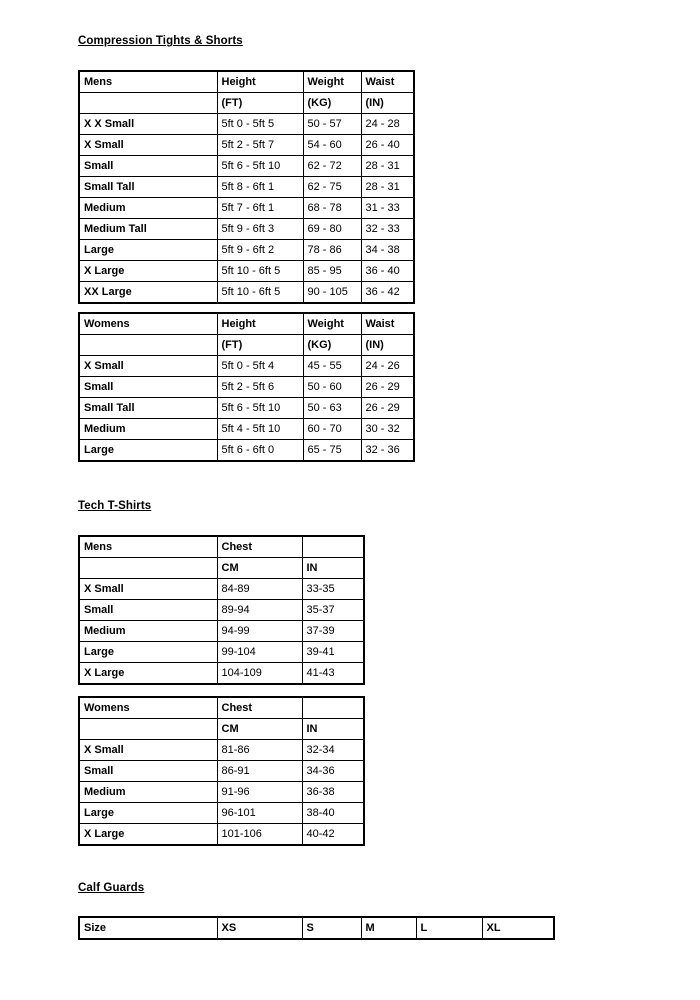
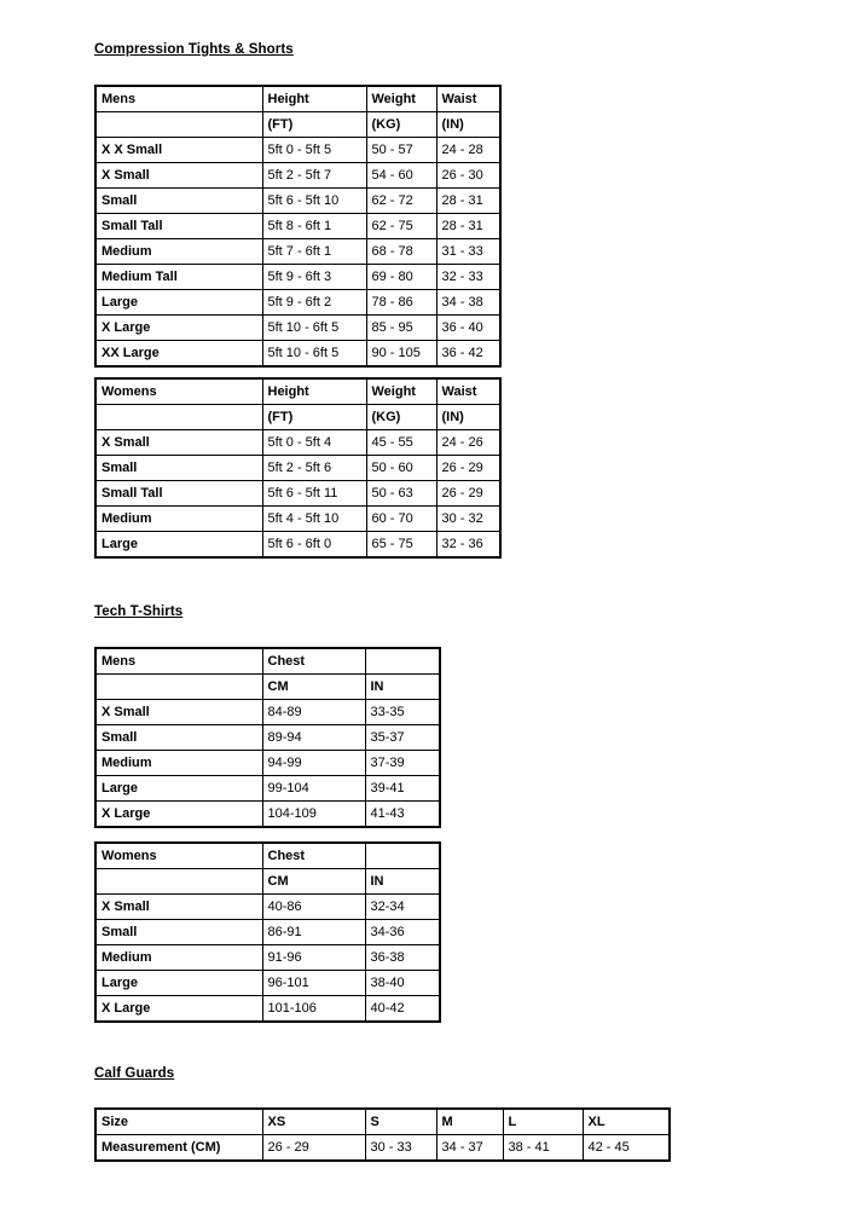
  Compression Tights & Shorts
  Mens	Height	Weight	Waist
  	(FT)	(KG)	(IN)
  X X Small	5ft 0 - 5ft 5	50 - 57	24 - 28
- X Small	5ft 2 - 5ft 7	54 - 60	26 - 40
+ X Small	5ft 2 - 5ft 7	54 - 60	26 - 30
  Small	5ft 6 - 5ft 10	62 - 72	28 - 31
  Small Tall	5ft 8 - 6ft 1	62 - 75	28 - 31
  Medium	5ft 7 - 6ft 1	68 - 78	31 - 33
  Medium Tall	5ft 9 - 6ft 3	69 - 80	32 - 33
  Large	5ft 9 - 6ft 2	78 - 86	34 - 38
  X Large	5ft 10 - 6ft 5	85 - 95	36 - 40
  XX Large	5ft 10 - 6ft 5	90 - 105	36 - 42
  Womens	Height	Weight	Waist
  	(FT)	(KG)	(IN)
  X Small	5ft 0 - 5ft 4	45 - 55	24 - 26
  Small	5ft 2 - 5ft 6	50 - 60	26 - 29
- Small Tall	5ft 6 - 5ft 10	50 - 63	26 - 29
+ Small Tall	5ft 6 - 5ft 11	50 - 63	26 - 29
  Medium	5ft 4 - 5ft 10	60 - 70	30 - 32
  Large	5ft 6 - 6ft 0	65 - 75	32 - 36
  Tech T-Shirts
  Mens	Chest
  	CM	IN
  X Small	84-89	33-35
  Small	89-94	35-37
  Medium	94-99	37-39
  Large	99-104	39-41
  X Large	104-109	41-43
  Womens	Chest
  	CM	IN
- X Small	81-86	32-34
+ X Small	40-86	32-34
  Small	86-91	34-36
  Medium	91-96	36-38
  Large	96-101	38-40
  X Large	101-106	40-42
  Calf Guards
  Size	XS	S	M	L	XL
+ Measurement (CM)	26 - 29	30 - 33	34 - 37	38 - 41	42 - 45
